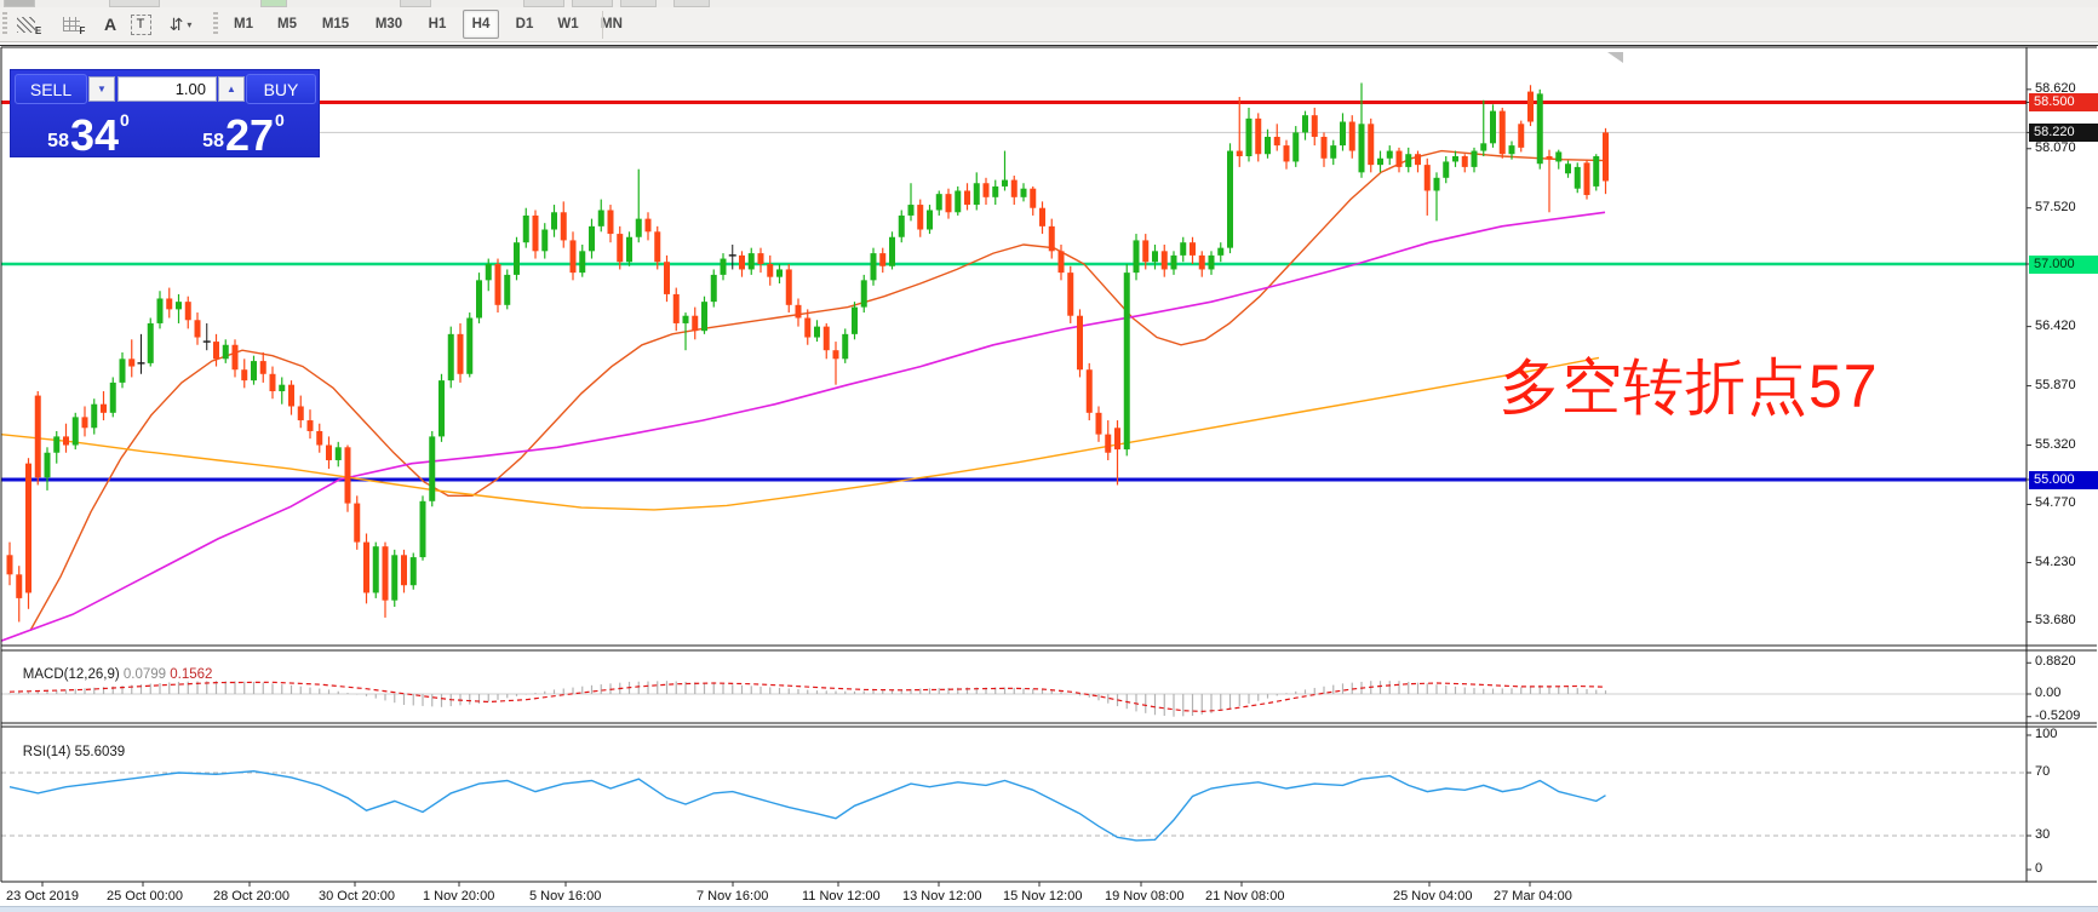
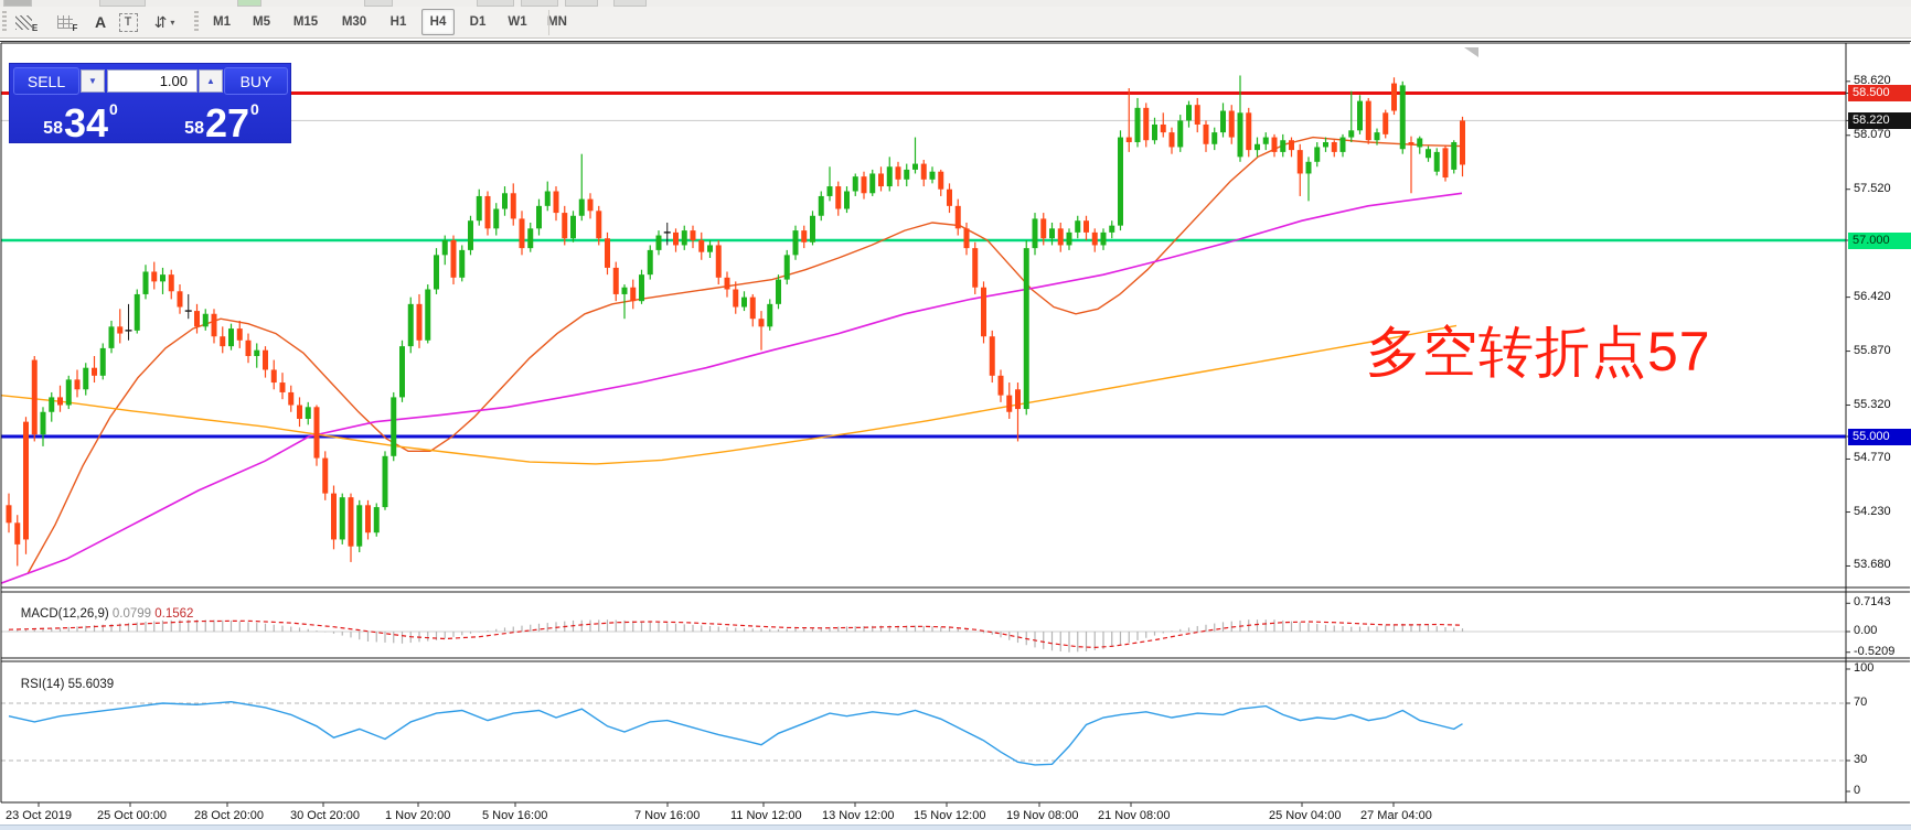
  E
  F
  A
  T
  ⇵
  ▾
  M1
  M5
  M15
  M30
  H1
  H4
  D1
  W1
  MN
  58.620
  58.500
  58.220
  58.070
  57.520
  57.000
  56.420
  55.870
  55.320
  55.000
  54.770
  54.230
  53.680
- 0.8820
+ 0.7143
  0.00
  -0.5209
  100
  70
  30
  0
  23 Oct 2019
  25 Oct 00:00
  28 Oct 20:00
  30 Oct 20:00
  1 Nov 20:00
  5 Nov 16:00
  7 Nov 16:00
  11 Nov 12:00
  13 Nov 12:00
  15 Nov 12:00
  19 Nov 08:00
  21 Nov 08:00
  25 Nov 04:00
  27 Mar 04:00
  MACD(12,26,9) 0.0799 0.1562
  RSI(14) 55.6039
  多空转折点57
  SELL
  ▼
  1.00
  ▲
  BUY
  58
  34
  0
  58
  27
  0
